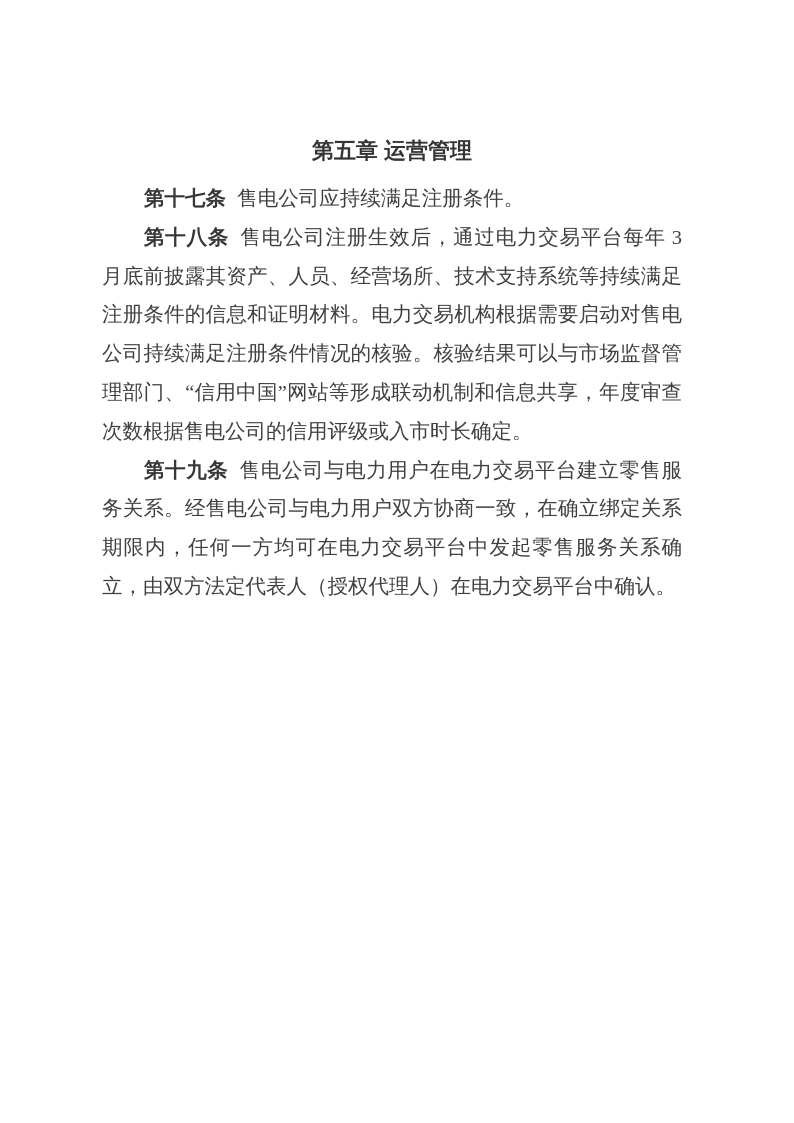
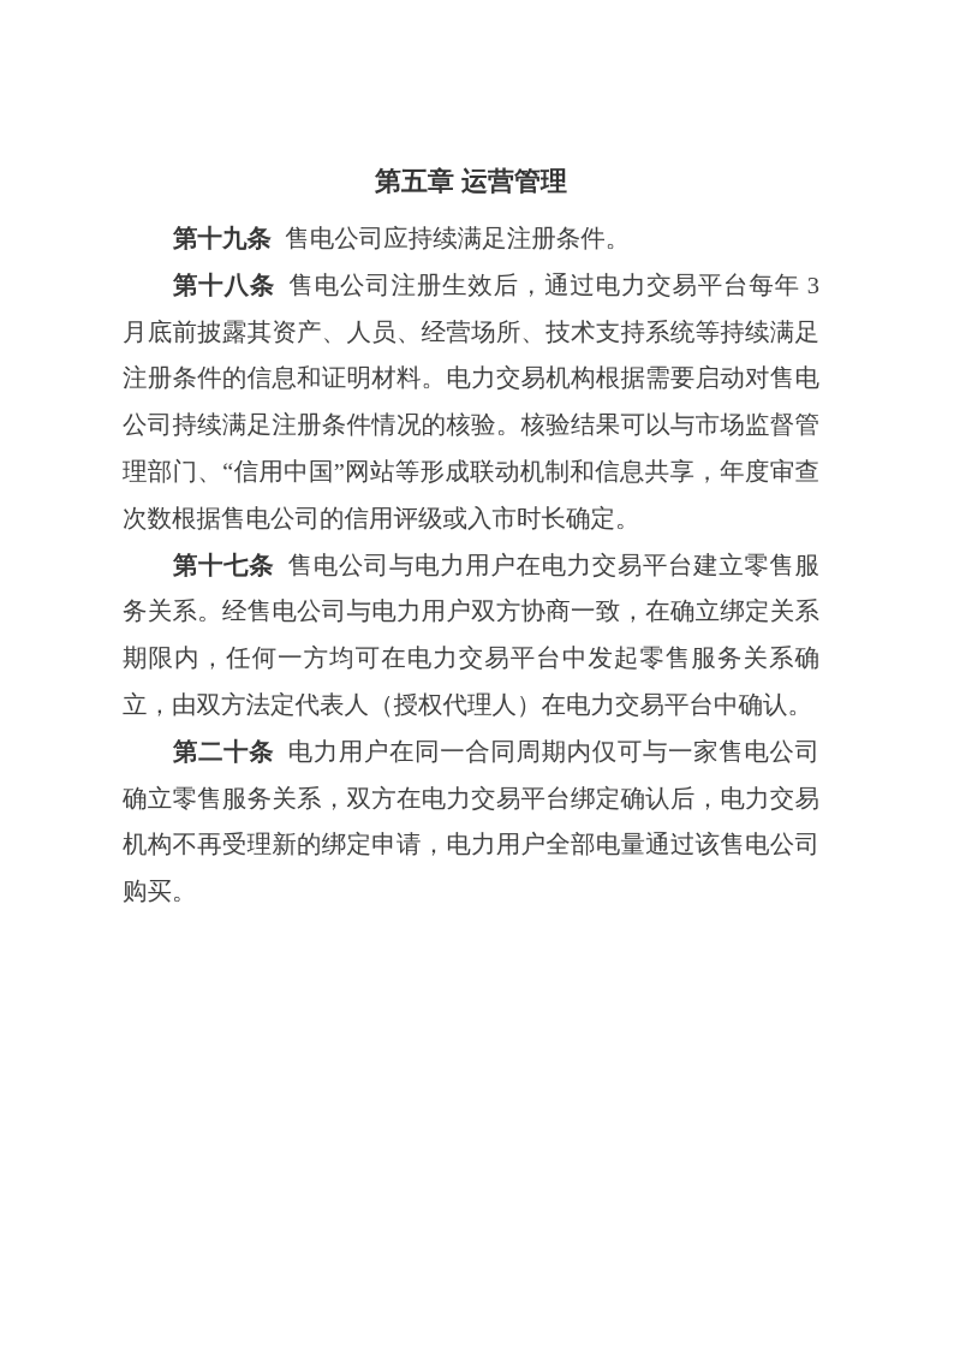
  第五章 运营管理
- 第十七条 售电公司应持续满足注册条件。
+ 第十九条 售电公司应持续满足注册条件。
  第十八条 售电公司注册生效后，通过电力交易平台每年 3 月底前披露其资产、人员、经营场所、技术支持系统等持续满足注册条件的信息和证明材料。电力交易机构根据需要启动对售电公司持续满足注册条件情况的核验。核验结果可以与市场监督管理部门、“信用中国”网站等形成联动机制和信息共享，年度审查次数根据售电公司的信用评级或入市时长确定。
- 第十九条 售电公司与电力用户在电力交易平台建立零售服务关系。经售电公司与电力用户双方协商一致，在确立绑定关系期限内，任何一方均可在电力交易平台中发起零售服务关系确立，由双方法定代表人（授权代理人）在电力交易平台中确认。
+ 第十七条 售电公司与电力用户在电力交易平台建立零售服务关系。经售电公司与电力用户双方协商一致，在确立绑定关系期限内，任何一方均可在电力交易平台中发起零售服务关系确立，由双方法定代表人（授权代理人）在电力交易平台中确认。
+ 第二十条 电力用户在同一合同周期内仅可与一家售电公司确立零售服务关系，双方在电力交易平台绑定确认后，电力交易机构不再受理新的绑定申请，电力用户全部电量通过该售电公司购买。
